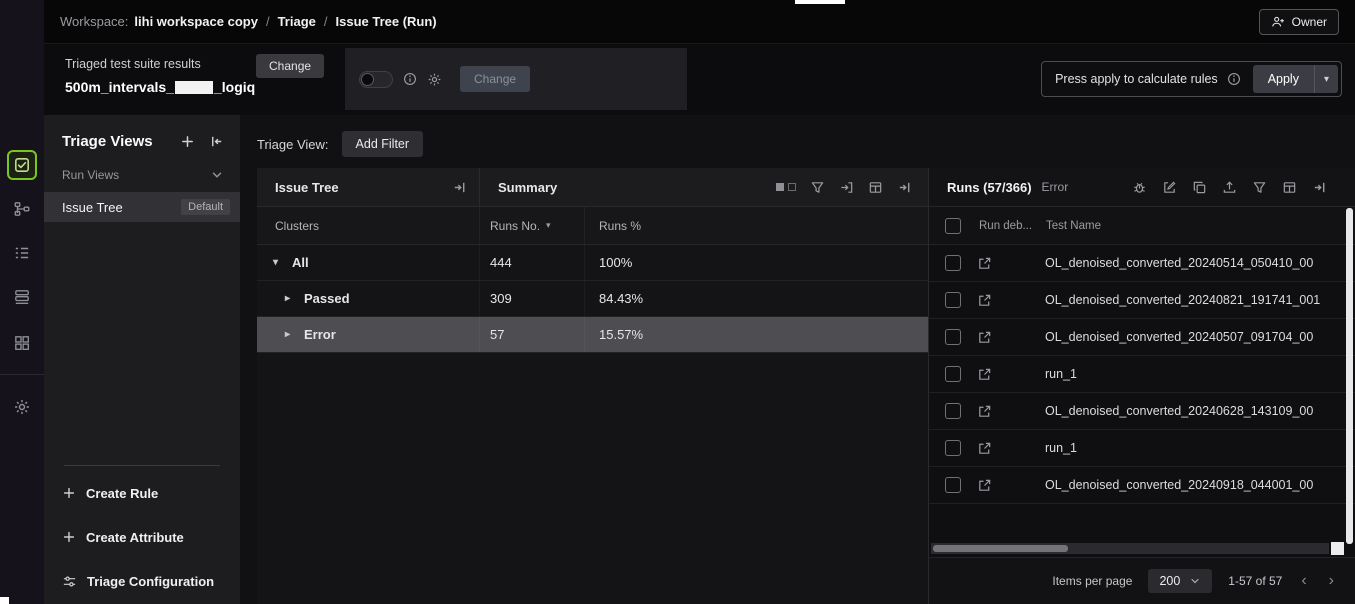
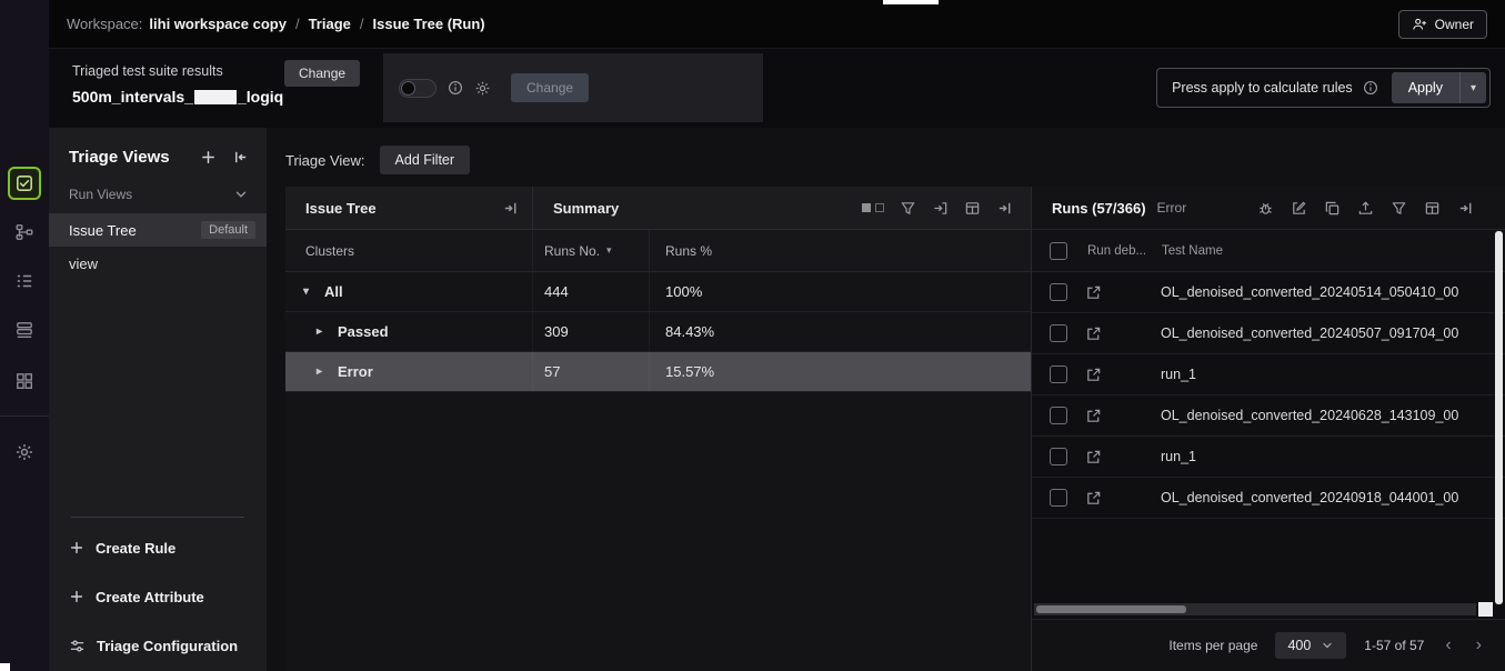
  Workspace:
  lihi workspace copy
  /
  Triage
  /
  Issue Tree (Run)
  Owner
  Triaged test suite results
  500m_intervals_
  _logiq
  Change
  Change
  Press apply to calculate rules
  Apply
  ▾
  Triage Views
  Run Views
  Issue Tree
  Default
+ view
  Create Rule
  Create Attribute
  Triage Configuration
  Triage View:
  Add Filter
  Issue Tree
  Summary
  Clusters
  Runs No.
  ▾
  Runs %
  ▾
  All
  444
  100%
  ▸
  Passed
  309
  84.43%
  ▸
  Error
  57
  15.57%
  Runs (57/366)
  Error
  Run deb...
  Test Name
  OL_denoised_converted_20240514_050410_00
- OL_denoised_converted_20240821_191741_001
  OL_denoised_converted_20240507_091704_00
  run_1
  OL_denoised_converted_20240628_143109_00
  run_1
  OL_denoised_converted_20240918_044001_00
  Items per page
- 200
+ 400
  1-57 of 57
  ‹
  ›
